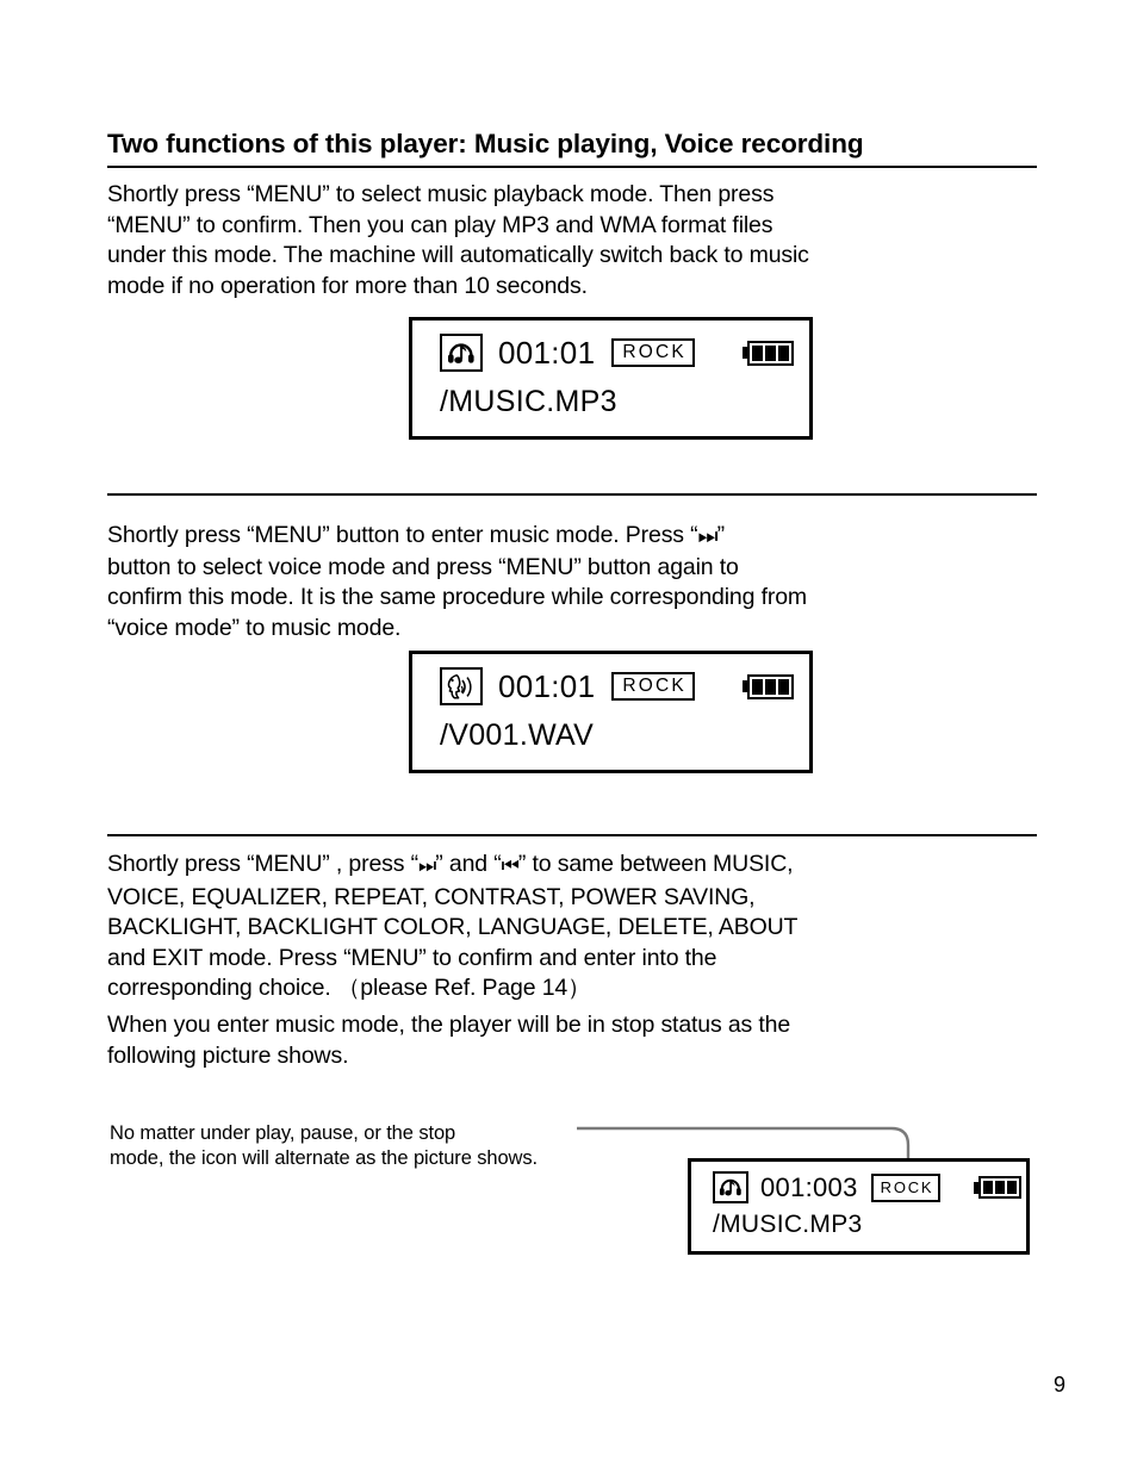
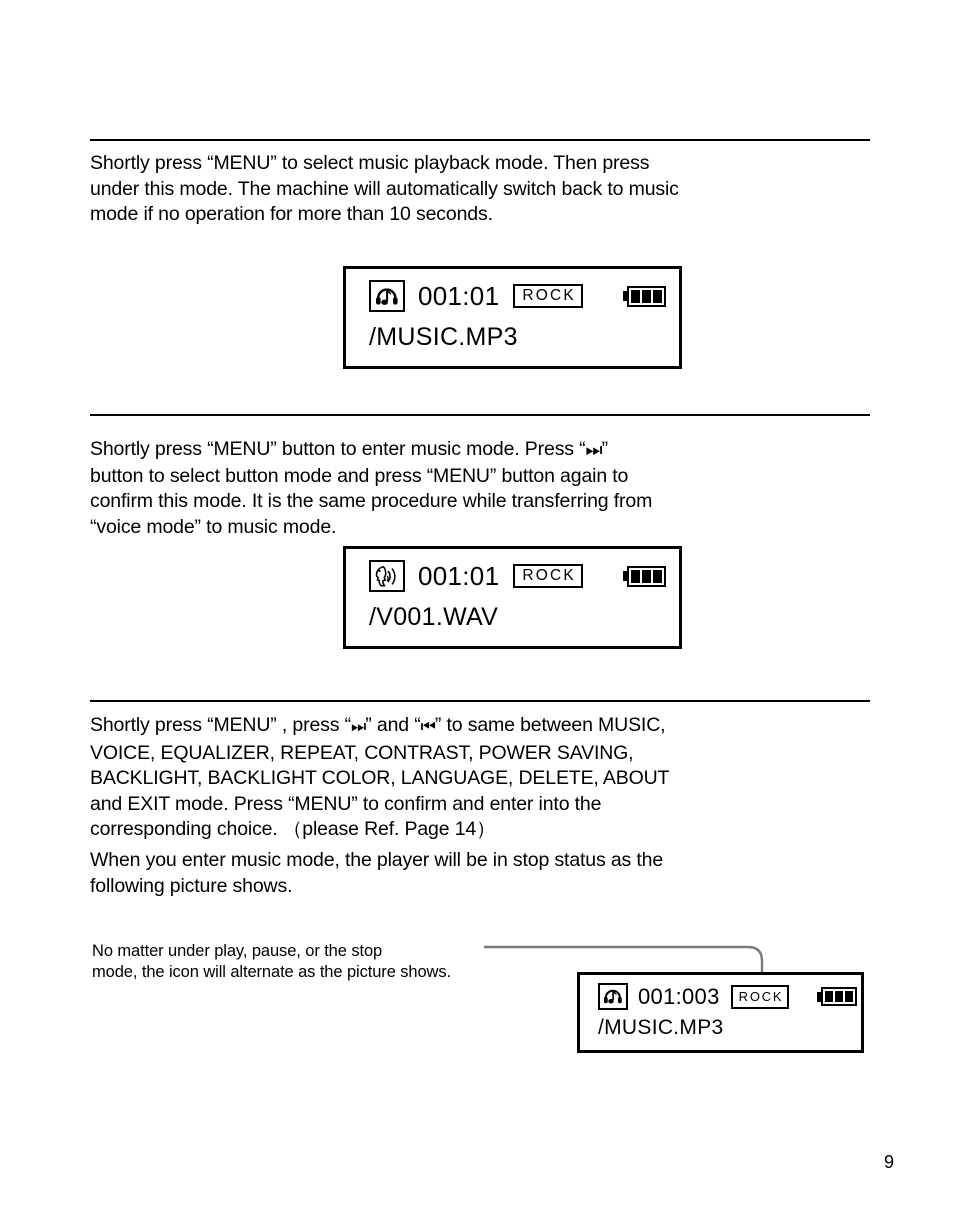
- Two functions of this player: Music playing, Voice recording
  Shortly press “MENU” to select music playback mode. Then press
- “MENU” to confirm. Then you can play MP3 and WMA format files
  under this mode. The machine will automatically switch back to music
  mode if no operation for more than 10 seconds.
  001:01
  ROCK
  /MUSIC.MP3
  Shortly press “MENU” button to enter music mode. Press “⏭”
- button to select voice mode and press “MENU” button again to
+ button to select button mode and press “MENU” button again to
- confirm this mode. It is the same procedure while corresponding from
+ confirm this mode. It is the same procedure while transferring from
  “voice mode” to music mode.
  001:01
  ROCK
  /V001.WAV
  Shortly press “MENU” , press “⏭” and “⏮” to same between MUSIC,
  VOICE, EQUALIZER, REPEAT, CONTRAST, POWER SAVING,
  BACKLIGHT, BACKLIGHT COLOR, LANGUAGE, DELETE, ABOUT
  and EXIT mode. Press “MENU” to confirm and enter into the
  corresponding choice. （please Ref. Page 14）
  When you enter music mode, the player will be in stop status as the
  following picture shows.
  No matter under play, pause, or the stop
  mode, the icon will alternate as the picture shows.
  001:003
  ROCK
  /MUSIC.MP3
  9
